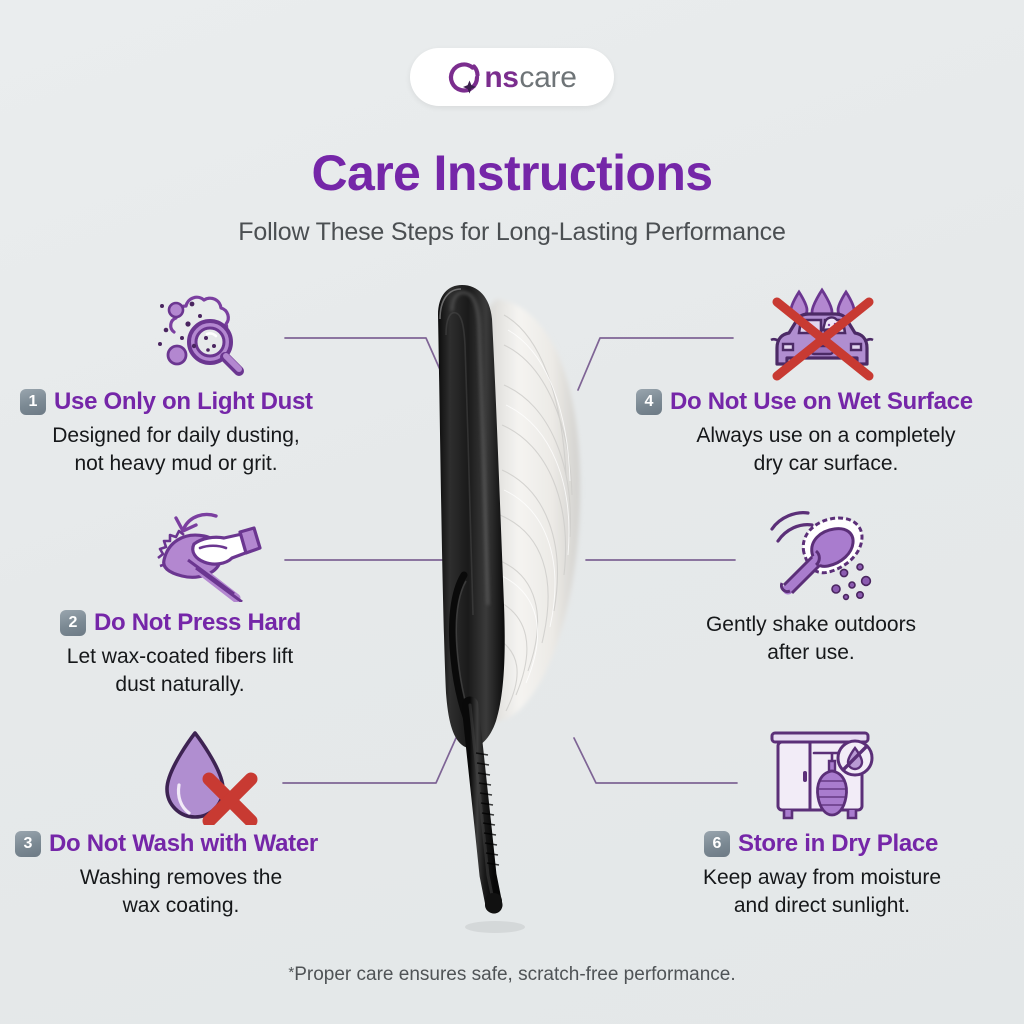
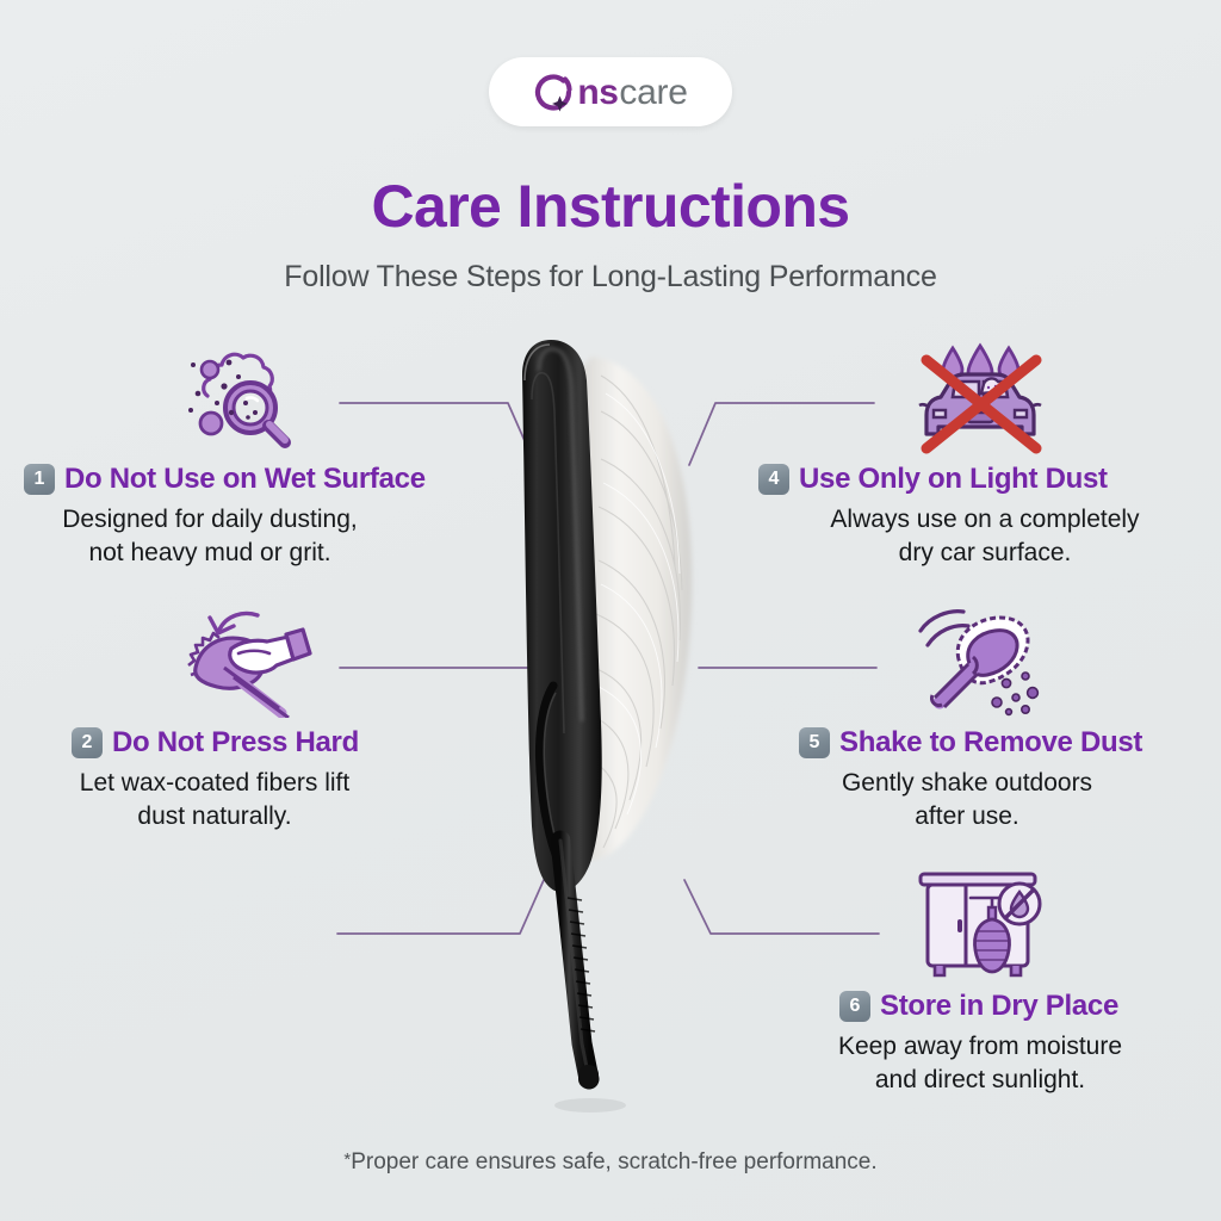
  ns
  care
  Care Instructions
  Follow These Steps for Long-Lasting Performance
  1
- Use Only on Light Dust
+ Do Not Use on Wet Surface
  Designed for daily dusting,
  not heavy mud or grit.
  2
  Do Not Press Hard
  Let wax-coated fibers lift
  dust naturally.
- 3
- Do Not Wash with Water
- Washing removes the
- wax coating.
  4
- Do Not Use on Wet Surface
+ Use Only on Light Dust
  Always use on a completely
  dry car surface.
+ 5
+ Shake to Remove Dust
  Gently shake outdoors
  after use.
  6
  Store in Dry Place
  Keep away from moisture
  and direct sunlight.
  *Proper care ensures safe, scratch-free performance.
